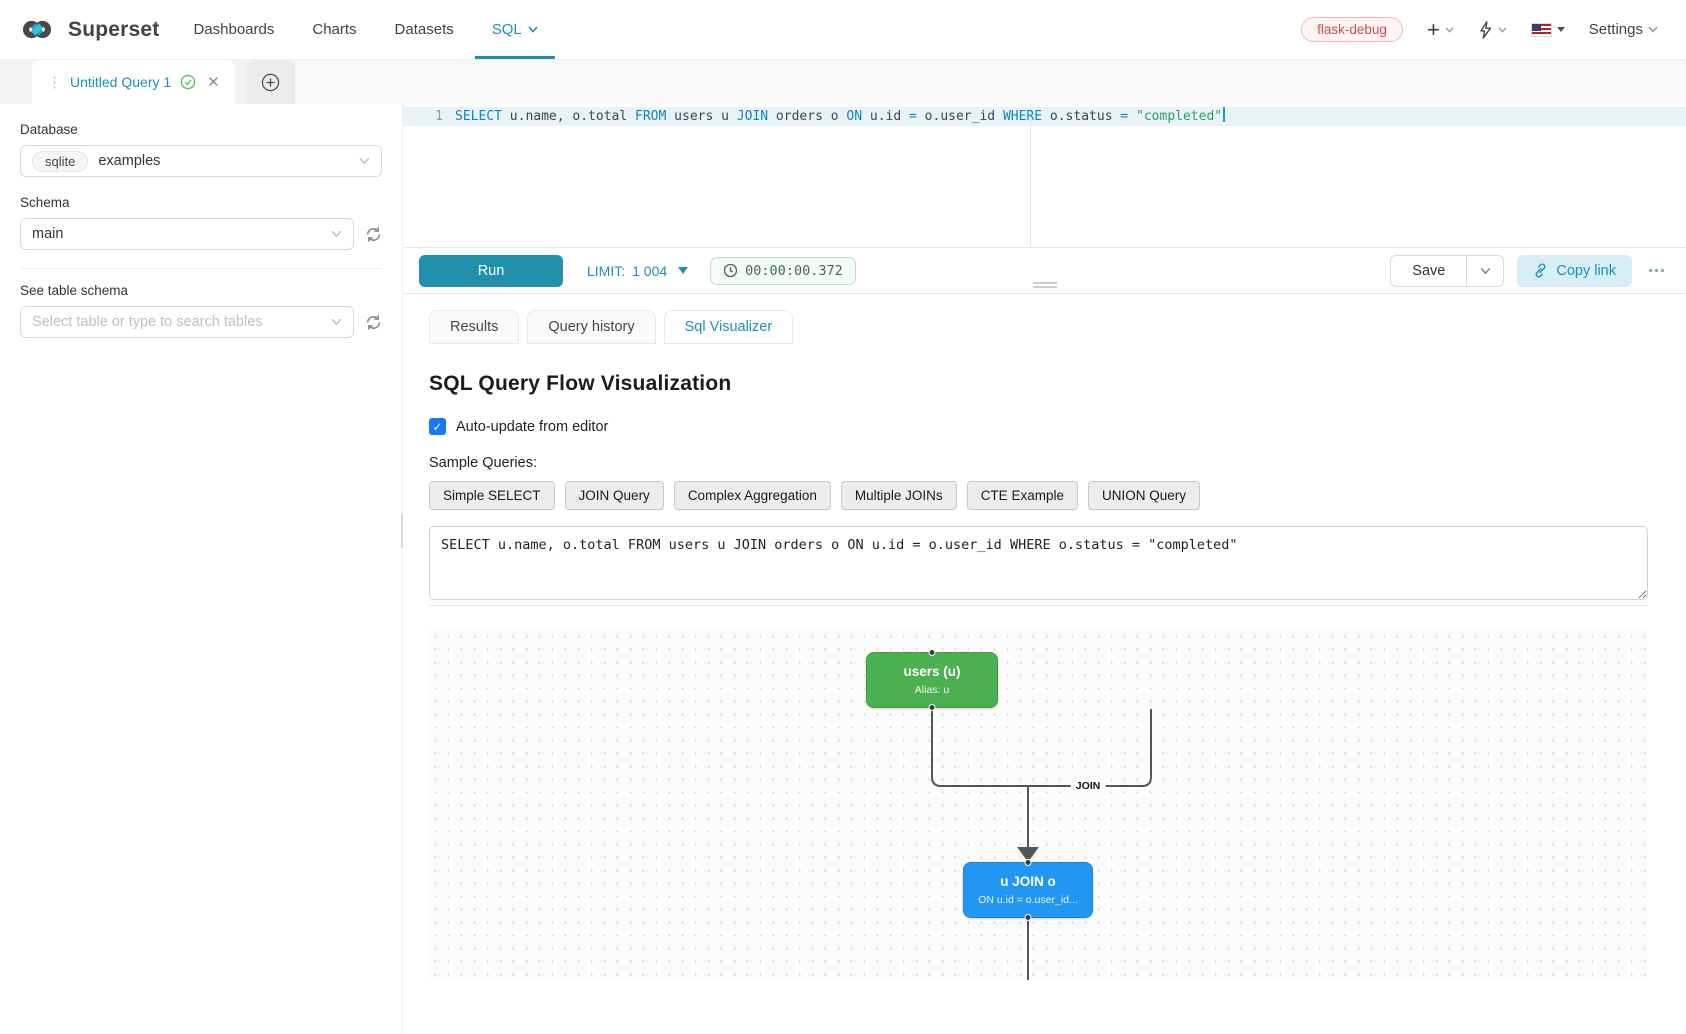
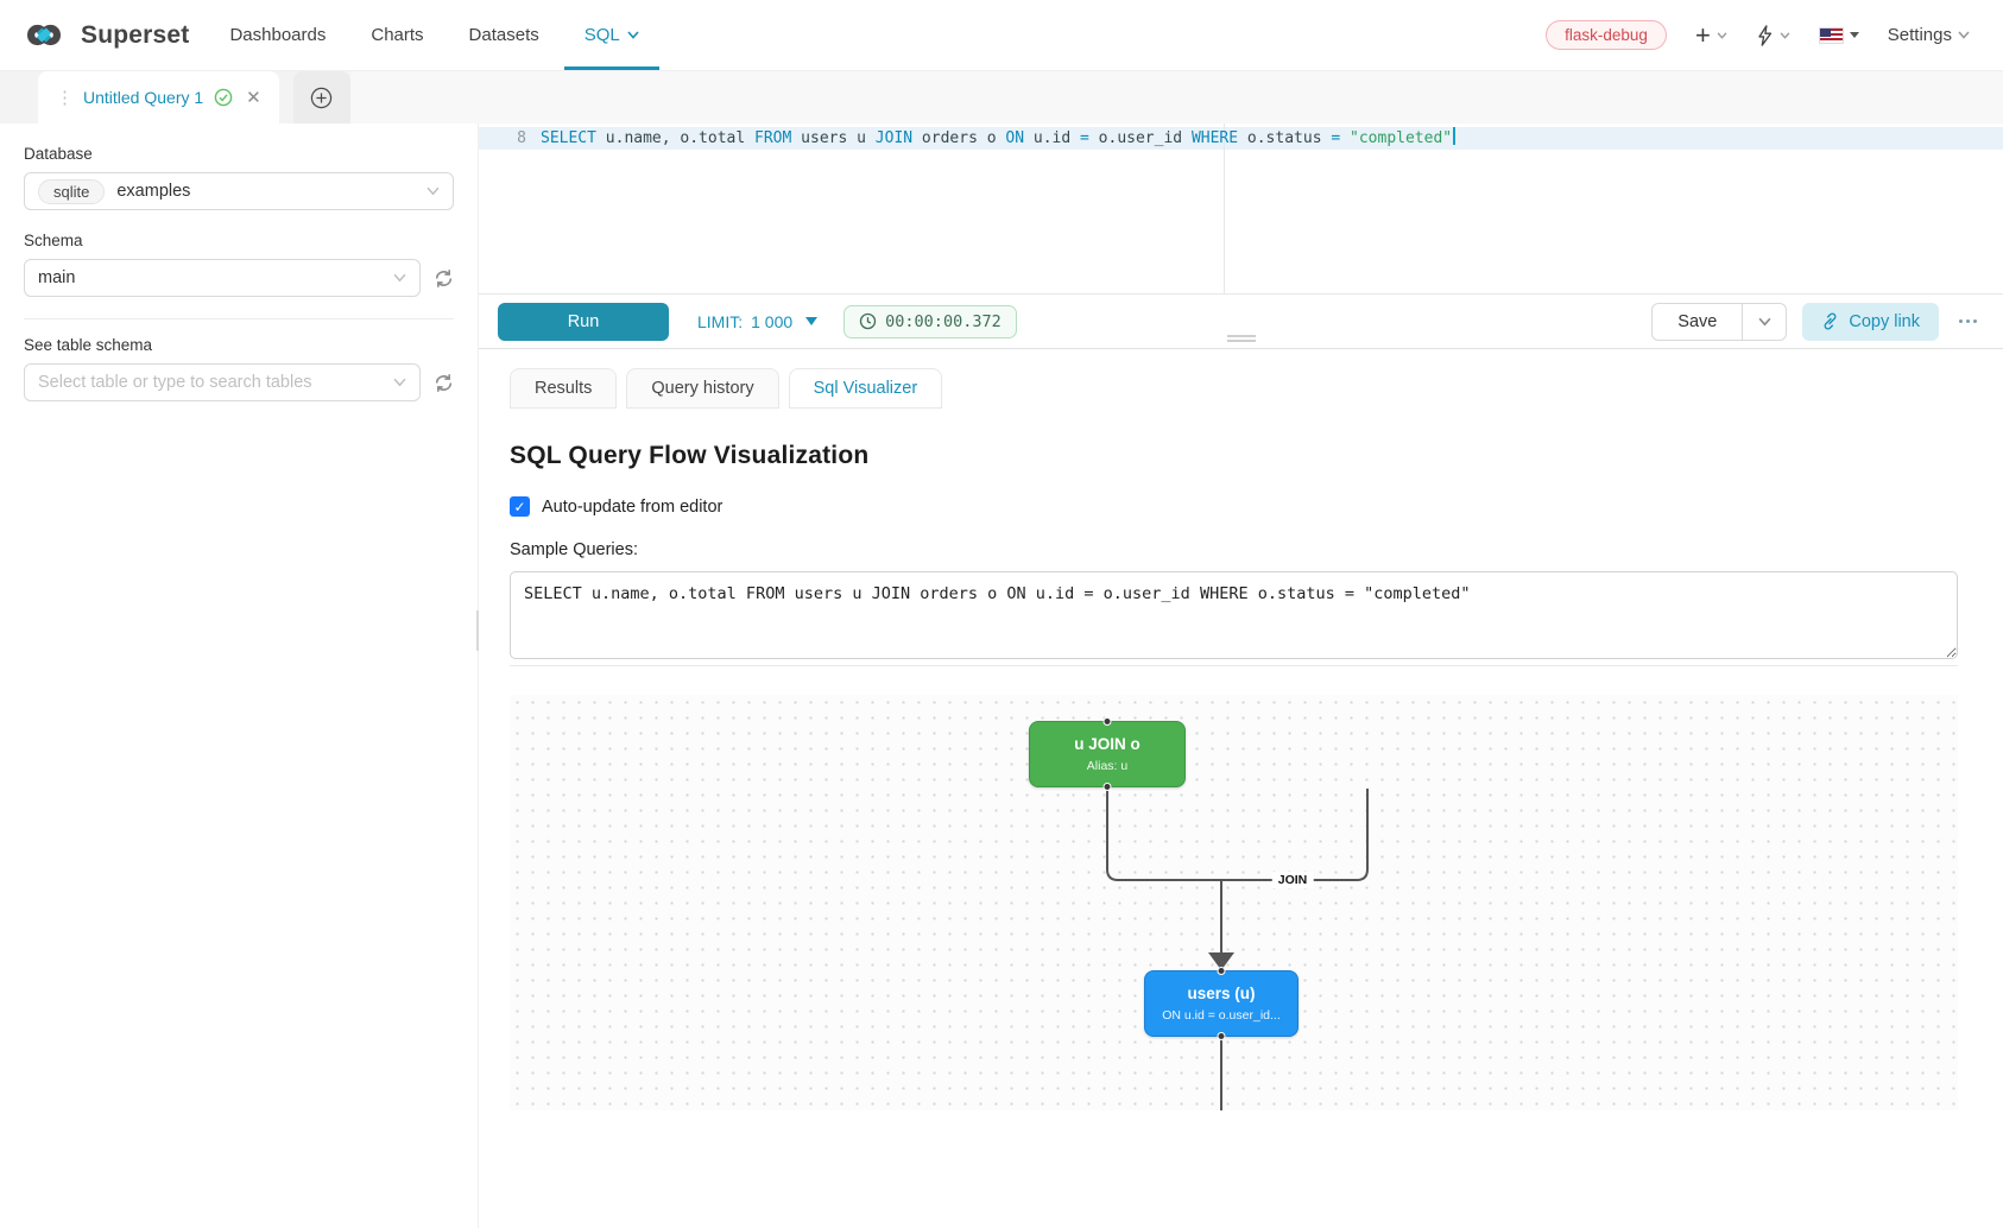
  Superset
  Dashboards
  Charts
  Datasets
  SQL
  flask-debug
  +
  Settings
  ⋮
  Untitled Query 1
  ✕
  Database
  sqlite
  examples
  Schema
  main
  See table schema
  Select table or type to search tables
- 1
+ 8
  SELECT u.name, o.total FROM users u JOIN orders o ON u.id = o.user_id WHERE o.status = "completed"
  Run
  LIMIT:
- 1 004
+ 1 000
  00:00:00.372
  Save
  Copy link
  Results
  Query history
  Sql Visualizer
  SQL Query Flow Visualization
  ✓
  Auto-update from editor
  Sample Queries:
- Simple SELECT
- JOIN Query
- Complex Aggregation
- Multiple JOINs
- CTE Example
- UNION Query
  SELECT u.name, o.total FROM users u JOIN orders o ON u.id = o.user_id WHERE o.status = "completed"
- users (u)
+ u JOIN o
  Alias: u
- u JOIN o
+ users (u)
  ON u.id = o.user_id...
  JOIN
